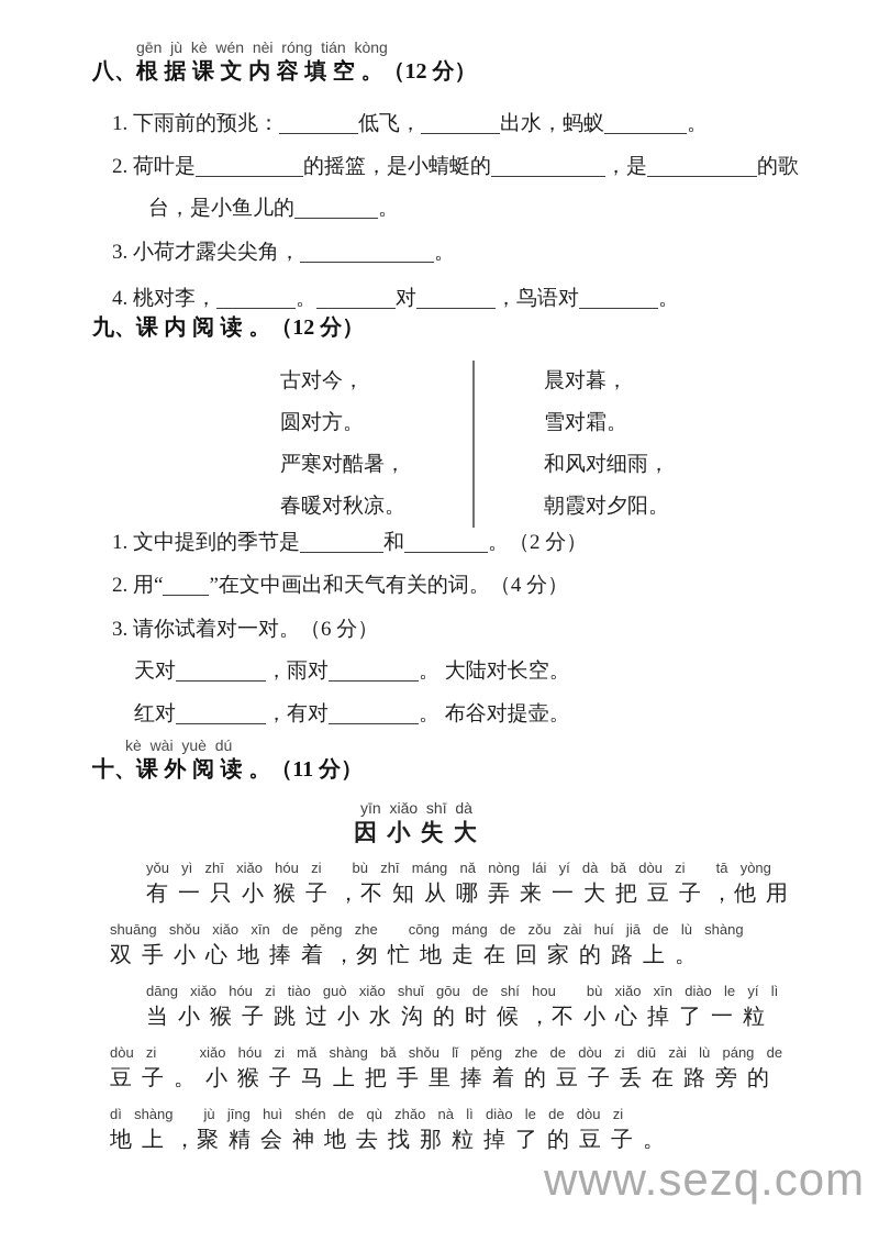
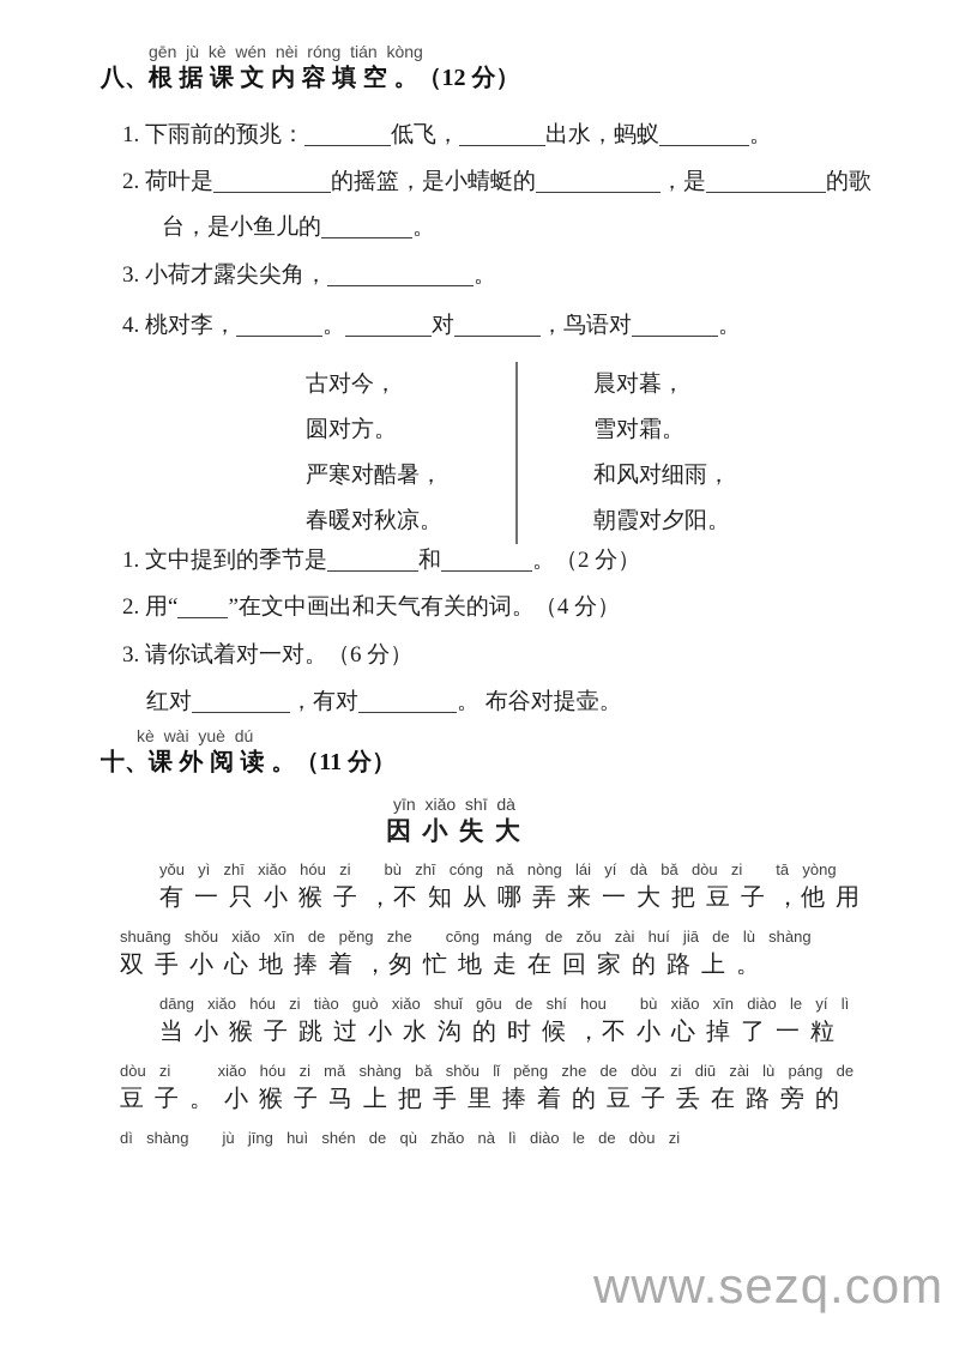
  gēn jù kè wén nèi róng tián kòng
  八、根 据 课 文 内 容 填 空 。（12 分）
  1. 下雨前的预兆： 低飞， 出水，蚂蚁 。
  2. 荷叶是 的摇篮，是小蜻蜓的 ，是 的歌
  台，是小鱼儿的 。
  3. 小荷才露尖尖角， 。
  4. 桃对李， 。 对 ，鸟语对 。
- 九、课 内 阅 读 。（12 分）
  古对今，
  圆对方。
  严寒对酷暑，
  春暖对秋凉。
  晨对暮，
  雪对霜。
  和风对细雨，
  朝霞对夕阳。
  1. 文中提到的季节是 和 。（2 分）
  2. 用“ ”在文中画出和天气有关的词。（4 分）
  3. 请你试着对一对。（6 分）
- 天对 ，雨对 。 大陆对长空。
  红对 ，有对 。 布谷对提壶。
  kè wài yuè dú
  十、课 外 阅 读 。（11 分）
  yīn xiǎo shī dà
  因 小 失 大
- yǒu yì zhī xiǎo hóu zi bù zhī máng nǎ nòng lái yí dà bǎ dòu zi tā yòng
+ yǒu yì zhī xiǎo hóu zi bù zhī cóng nǎ nòng lái yí dà bǎ dòu zi tā yòng
  有 一 只 小 猴 子 ，不 知 从 哪 弄 来 一 大 把 豆 子 ，他 用
  shuāng shǒu xiǎo xīn de pěng zhe cōng máng de zǒu zài huí jiā de lù shàng
  双 手 小 心 地 捧 着 ，匆 忙 地 走 在 回 家 的 路 上 。
  dāng xiǎo hóu zi tiào guò xiǎo shuǐ gōu de shí hou bù xiǎo xīn diào le yí lì
  当 小 猴 子 跳 过 小 水 沟 的 时 候 ，不 小 心 掉 了 一 粒
  dòu zi xiǎo hóu zi mǎ shàng bǎ shǒu lǐ pěng zhe de dòu zi diū zài lù páng de
  豆 子 。 小 猴 子 马 上 把 手 里 捧 着 的 豆 子 丢 在 路 旁 的
  dì shàng jù jīng huì shén de qù zhǎo nà lì diào le de dòu zi
- 地 上 ，聚 精 会 神 地 去 找 那 粒 掉 了 的 豆 子 。
  www.sezq.com
